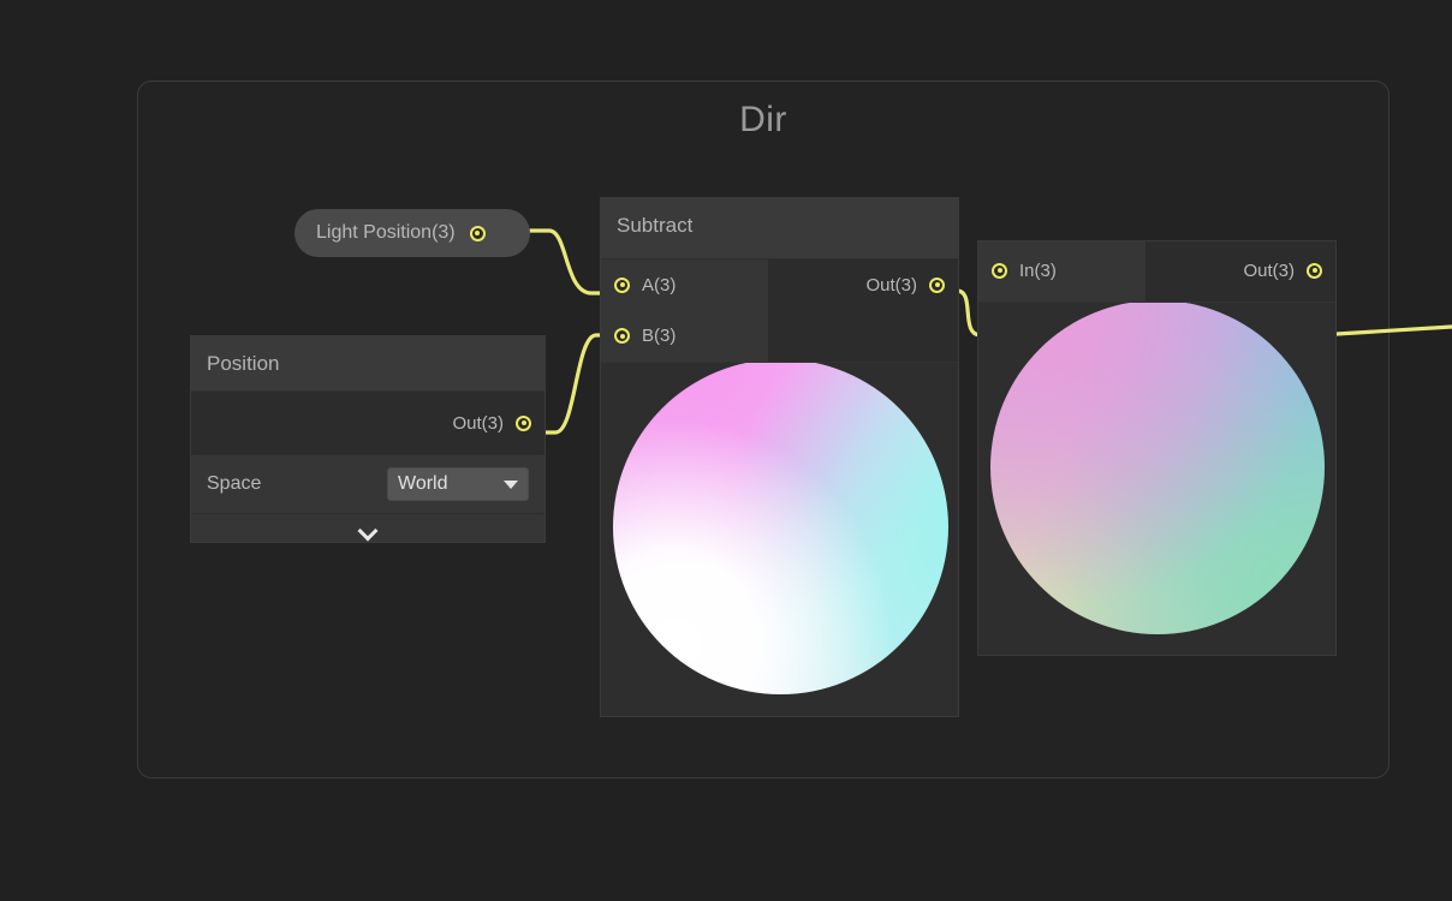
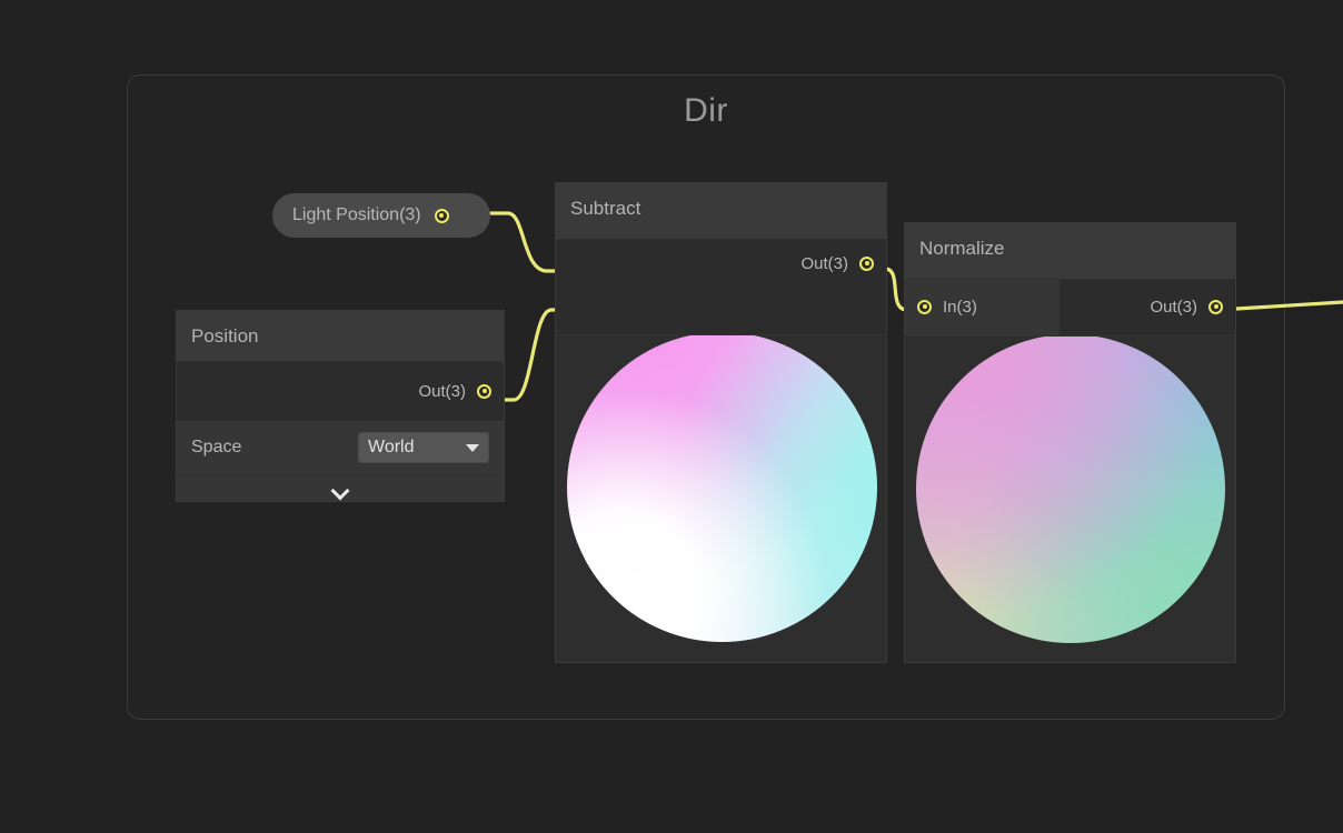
  Dir
  Light Position(3)
  Position
  Out(3)
  Space
  World
  Subtract
- A(3)
- B(3)
  Out(3)
+ Normalize
  In(3)
  Out(3)
